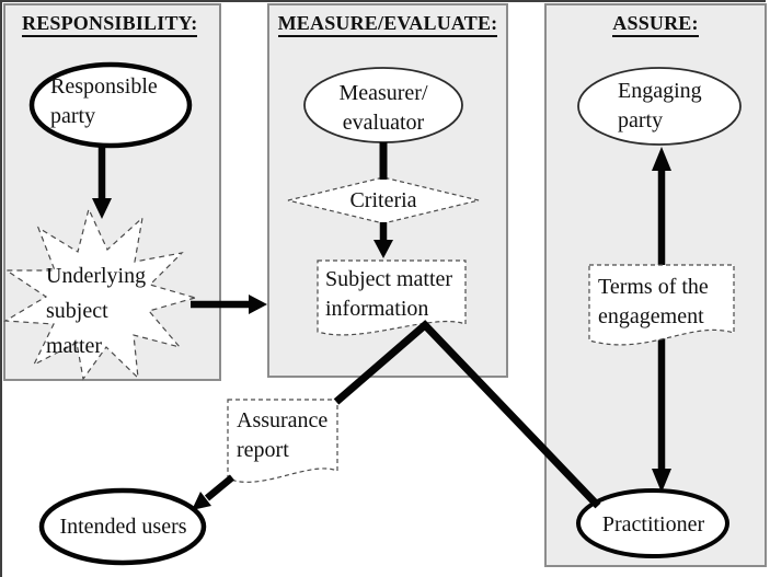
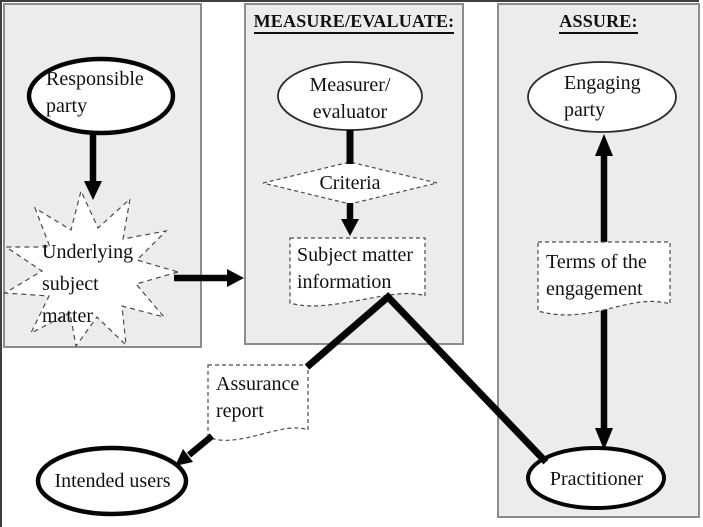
- RESPONSIBILITY:
  MEASURE/EVALUATE:
  ASSURE:
  Responsible
  party
  Underlying
  subject
  matter
  Measurer/
  evaluator
  Criteria
  Subject matter
  information
  Assurance
  report
  Intended users
  Engaging
  party
  Terms of the
  engagement
  Practitioner
